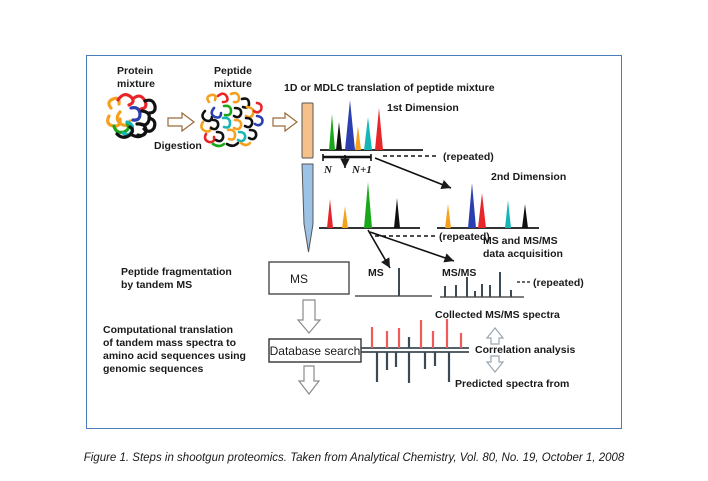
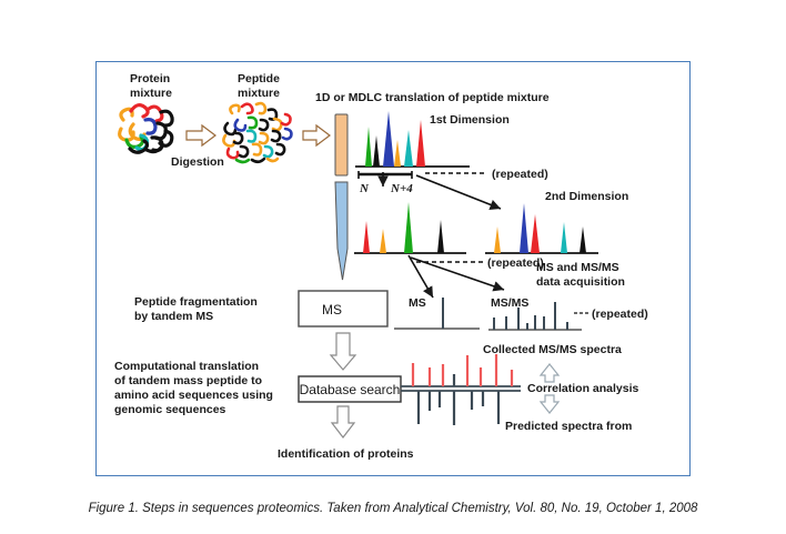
  Protein
  mixture
  Peptide
  mixture
  1D or MDLC translation of peptide mixture
  Digestion
  1st Dimension
  N
- N+1
+ N+4
  (repeated)
  2nd Dimension
  (repeated)
  MS and MS/MS
  data acquisition
  Peptide fragmentation
  by tandem MS
  MS
  MS
  MS/MS
  (repeated)
  Collected MS/MS spectra
  Computational translation
- of tandem mass spectra to
+ of tandem mass peptide to
  amino acid sequences using
  genomic sequences
  Database search
+ Identification of proteins
  Correlation analysis
  Predicted spectra from
- Figure 1. Steps in shootgun proteomics. Taken from Analytical Chemistry, Vol. 80, No. 19, October 1, 2008
+ Figure 1. Steps in sequences proteomics. Taken from Analytical Chemistry, Vol. 80, No. 19, October 1, 2008
